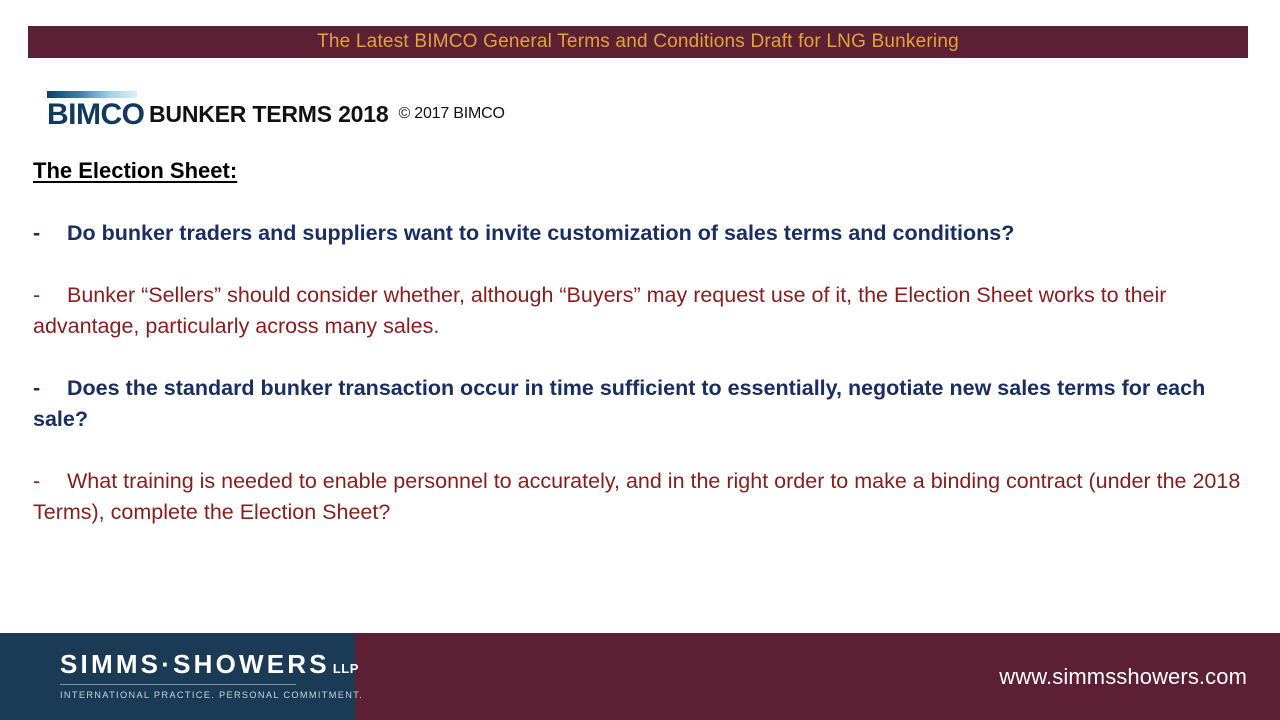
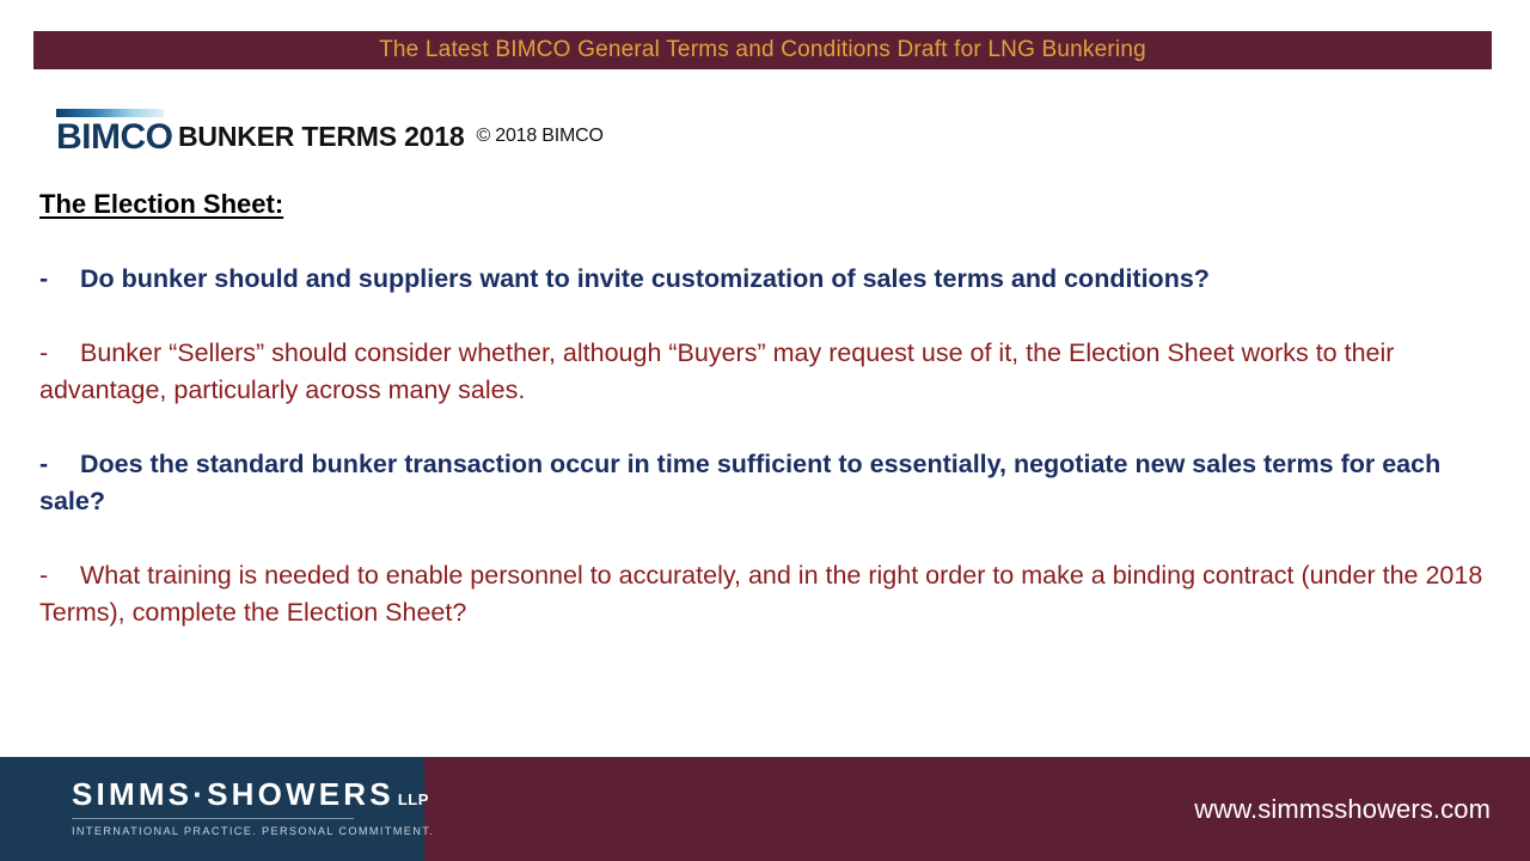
  The Latest BIMCO General Terms and Conditions Draft for LNG Bunkering
  BIMCO
  BUNKER TERMS 2018
- © 2017 BIMCO
+ © 2018 BIMCO
  The Election Sheet:
- - Do bunker traders and suppliers want to invite customization of sales terms and conditions?
+ - Do bunker should and suppliers want to invite customization of sales terms and conditions?
  - Bunker “Sellers” should consider whether, although “Buyers” may request use of it, the Election Sheet works to their advantage, particularly across many sales.
  - Does the standard bunker transaction occur in time sufficient to essentially, negotiate new sales terms for each sale?
  - What training is needed to enable personnel to accurately, and in the right order to make a binding contract (under the 2018 Terms), complete the Election Sheet?
  SIMMS·SHOWERS
  LLP
  INTERNATIONAL PRACTICE. PERSONAL COMMITMENT.
  www.simmsshowers.com
